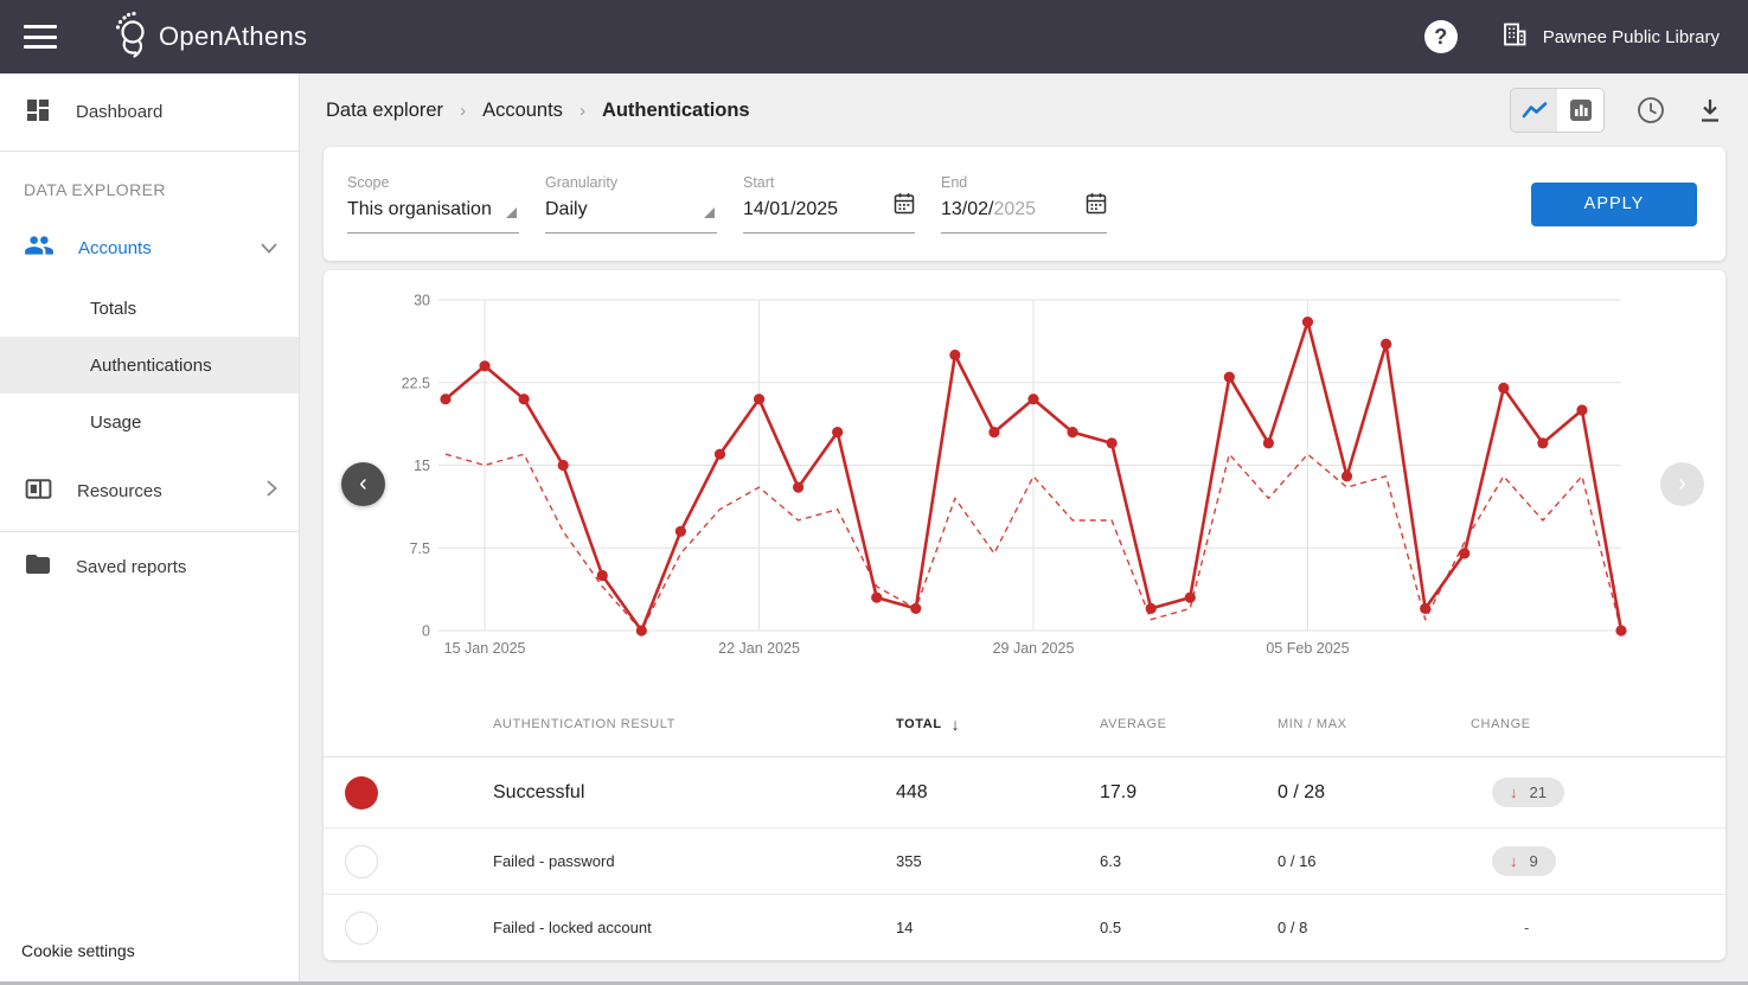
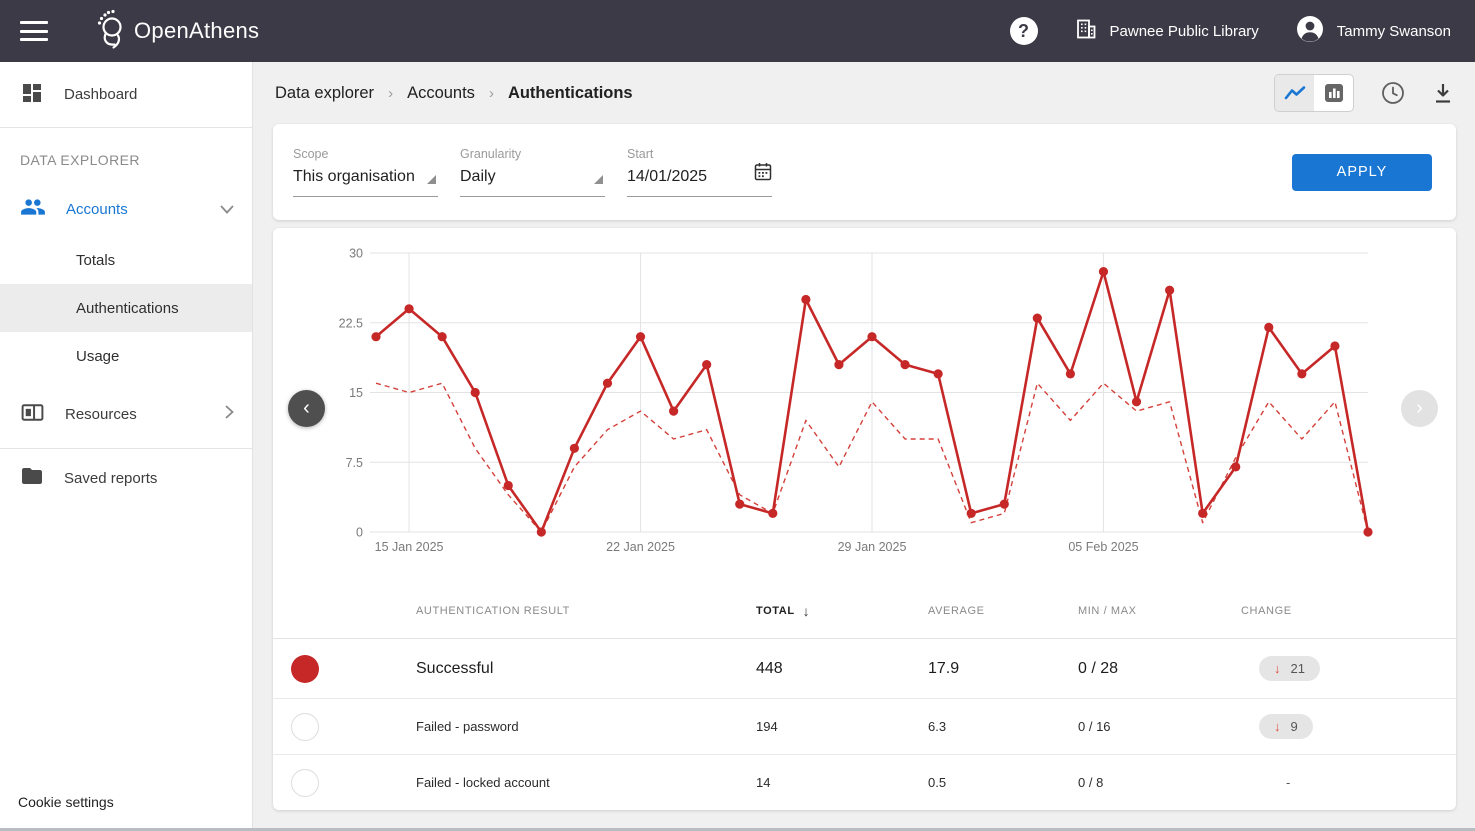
  OpenAthens
  ?
  Pawnee Public Library
+ Tammy Swanson
  Dashboard
  DATA EXPLORER
  Accounts
  Totals
  Authentications
  Usage
  Resources
  Saved reports
  Cookie settings
  Data explorer
  ›
  Accounts
  ›
  Authentications
  Scope
  This organisation
  Granularity
  Daily
  Start
  14/01/2025
- End
- 13/02/
- 2025
  APPLY
  ‹
  ›
  0
  7.5
  15
  22.5
  30
  15 Jan 2025
  22 Jan 2025
  29 Jan 2025
  05 Feb 2025
  AUTHENTICATION RESULT
  TOTAL
  ↓
  AVERAGE
  MIN / MAX
  CHANGE
  Successful
  448
  17.9
  0 / 28
  ↓
  21
  Failed - password
- 355
+ 194
  6.3
  0 / 16
  ↓
  9
  Failed - locked account
  14
  0.5
  0 / 8
  -
